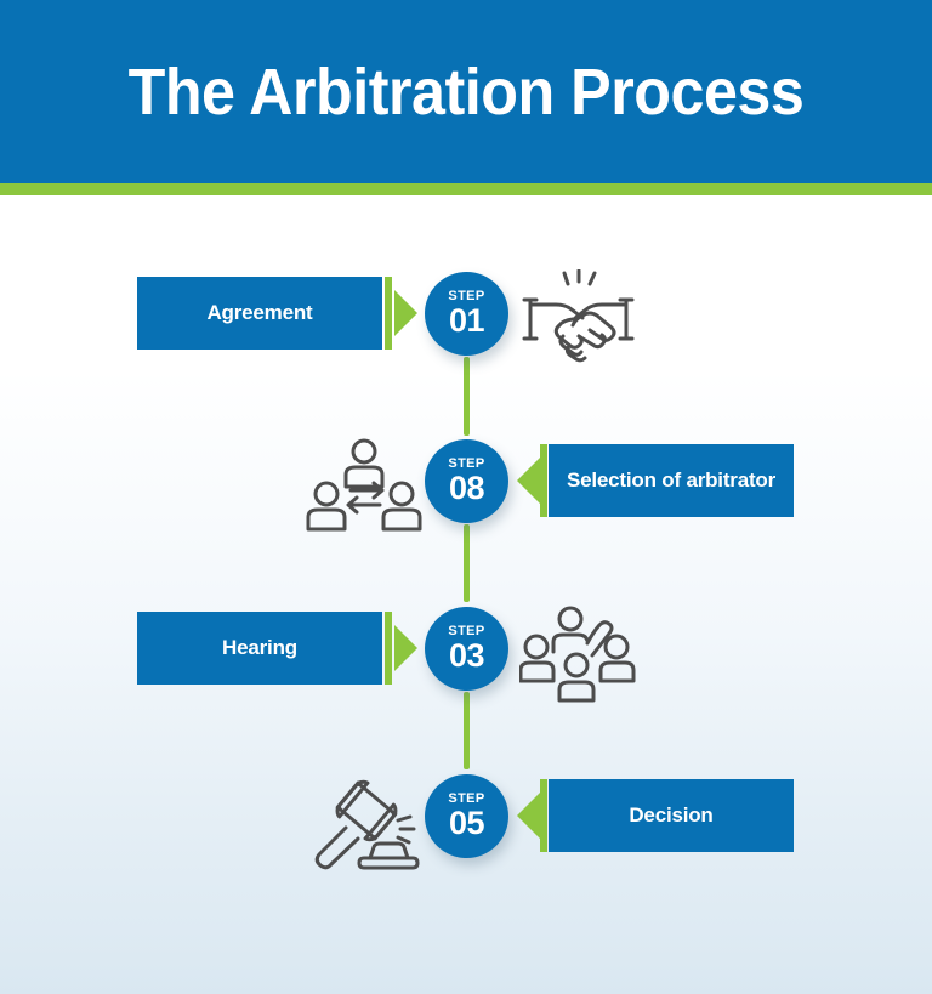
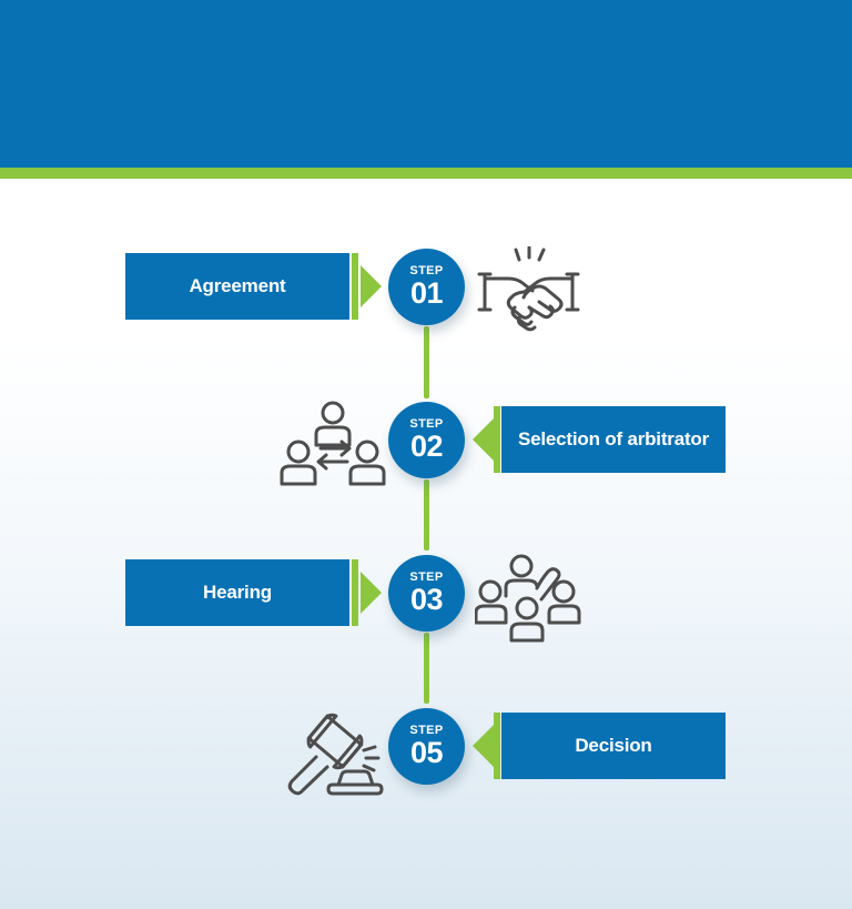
- The Arbitration Process
  Agreement
  STEP
  01
  Selection of arbitrator
  STEP
- 08
+ 02
  Hearing
  STEP
  03
  Decision
  STEP
  05
